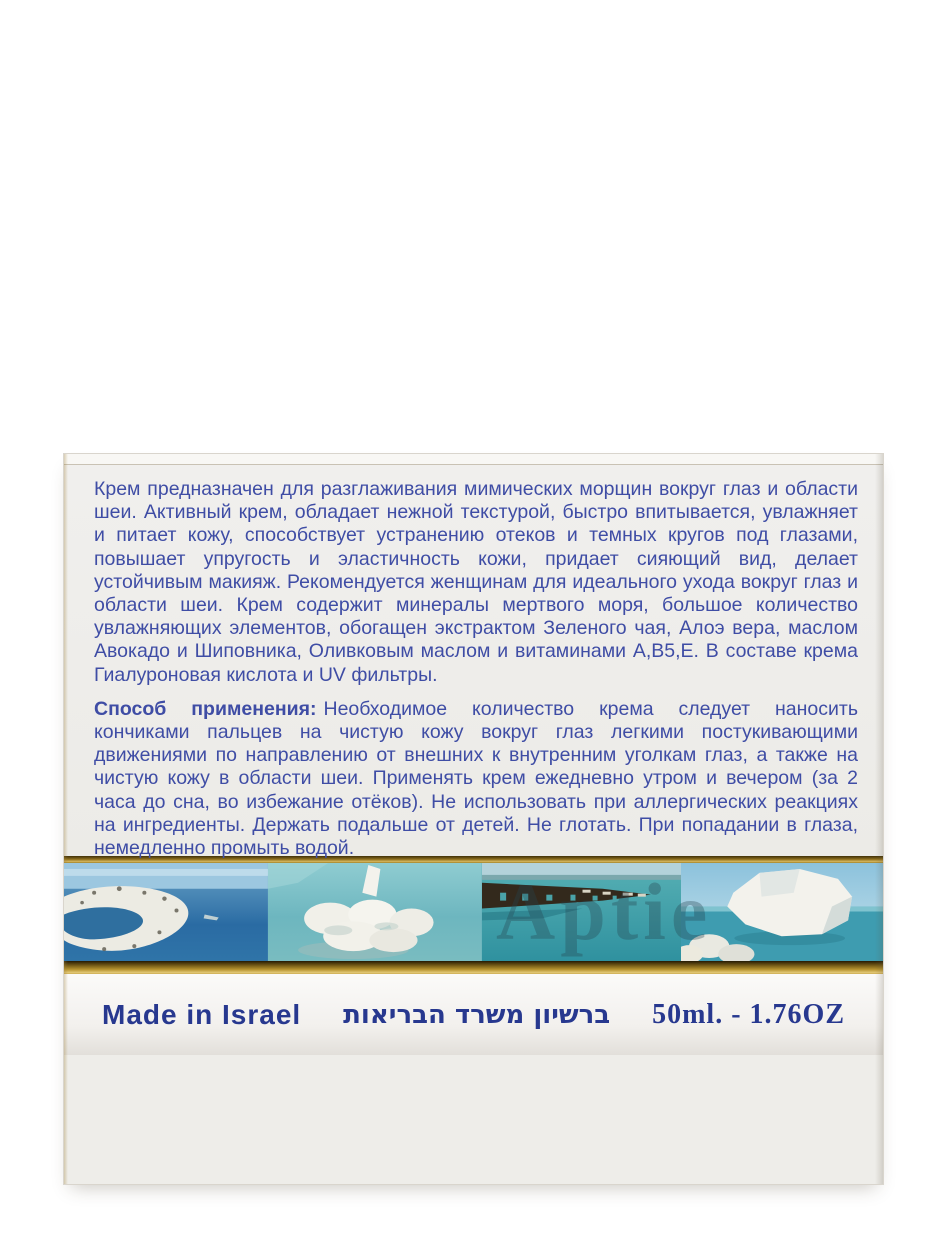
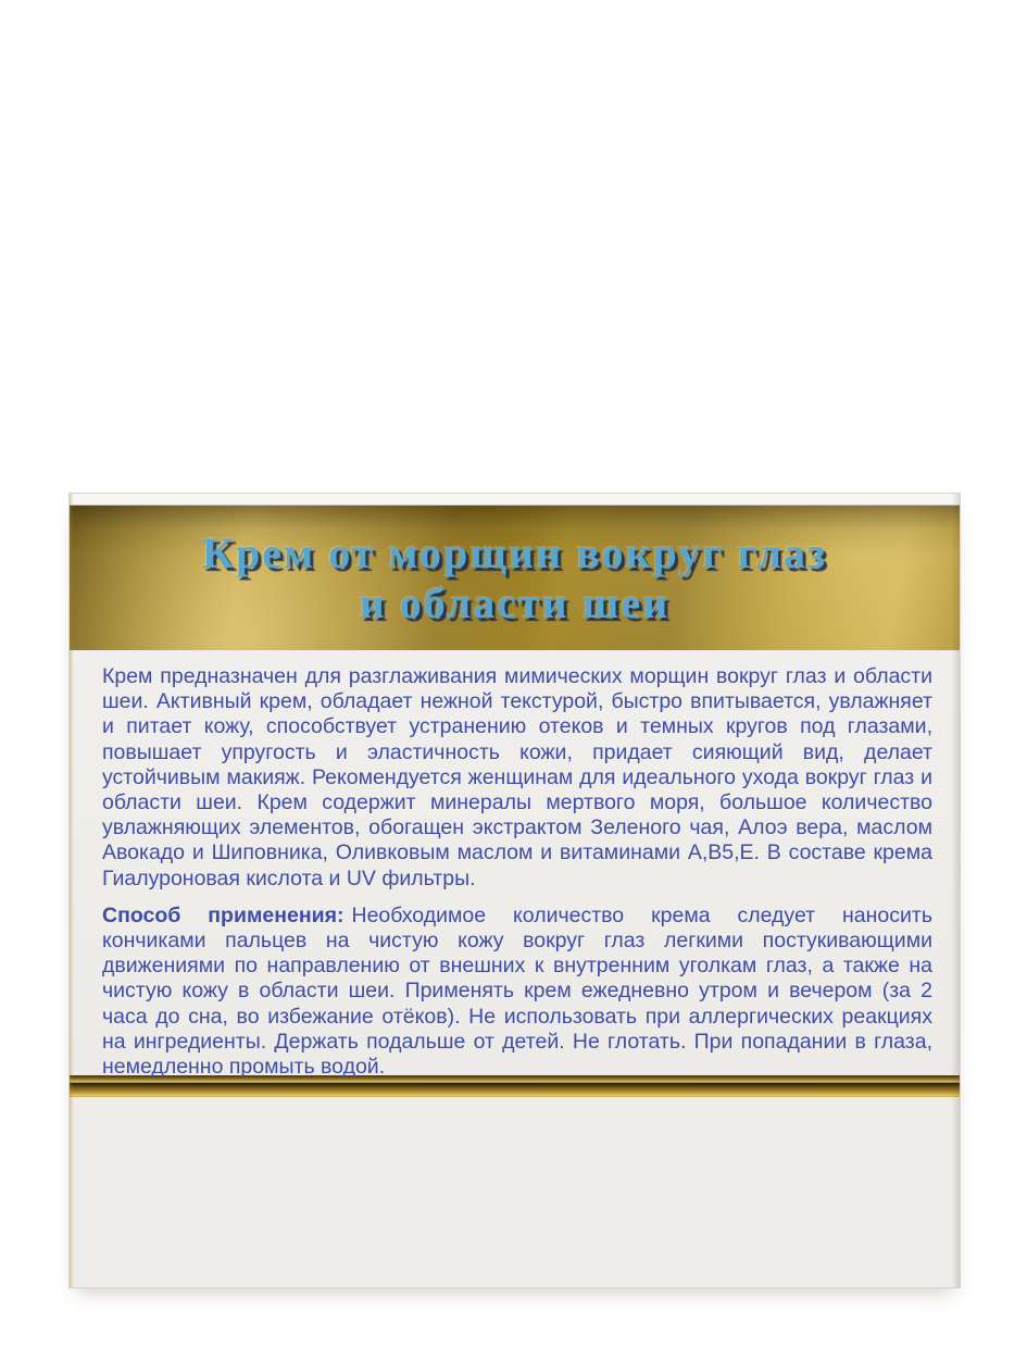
+ Крем от морщин вокруг глаз
+ и области шеи
  Крем предназначен для разглаживания мимических морщин вокруг глаз и области шеи. Активный крем, обладает нежной текстурой, быстро впитывается, увлажняет и питает кожу, способствует устранению отеков и темных кругов под глазами, повышает упругость и эластичность кожи, придает сияющий вид, делает устойчивым макияж. Рекомендуется женщинам для идеального ухода вокруг глаз и области шеи. Крем содержит минералы мертвого моря, большое количество увлажняющих элементов, обогащен экстрактом Зеленого чая, Алоэ вера, маслом Авокадо и Шиповника, Оливковым маслом и витаминами А,В5,Е. В составе крема Гиалуроновая кислота и UV фильтры.
  Способ применения: Необходимое количество крема следует наносить кончиками пальцев на чистую кожу вокруг глаз легкими постукивающими движениями по направлению от внешних к внутренним уголкам глаз, а также на чистую кожу в области шеи. Применять крем ежедневно утром и вечером (за 2 часа до сна, во избежание отёков). Не использовать при аллергических реакциях на ингредиенты. Держать подальше от детей. Не глотать. При попадании в глаза, немедленно промыть водой.
- Aptie
- Made in Israel
- ברשיון משרד הבריאות
- 50ml. - 1.76OZ
